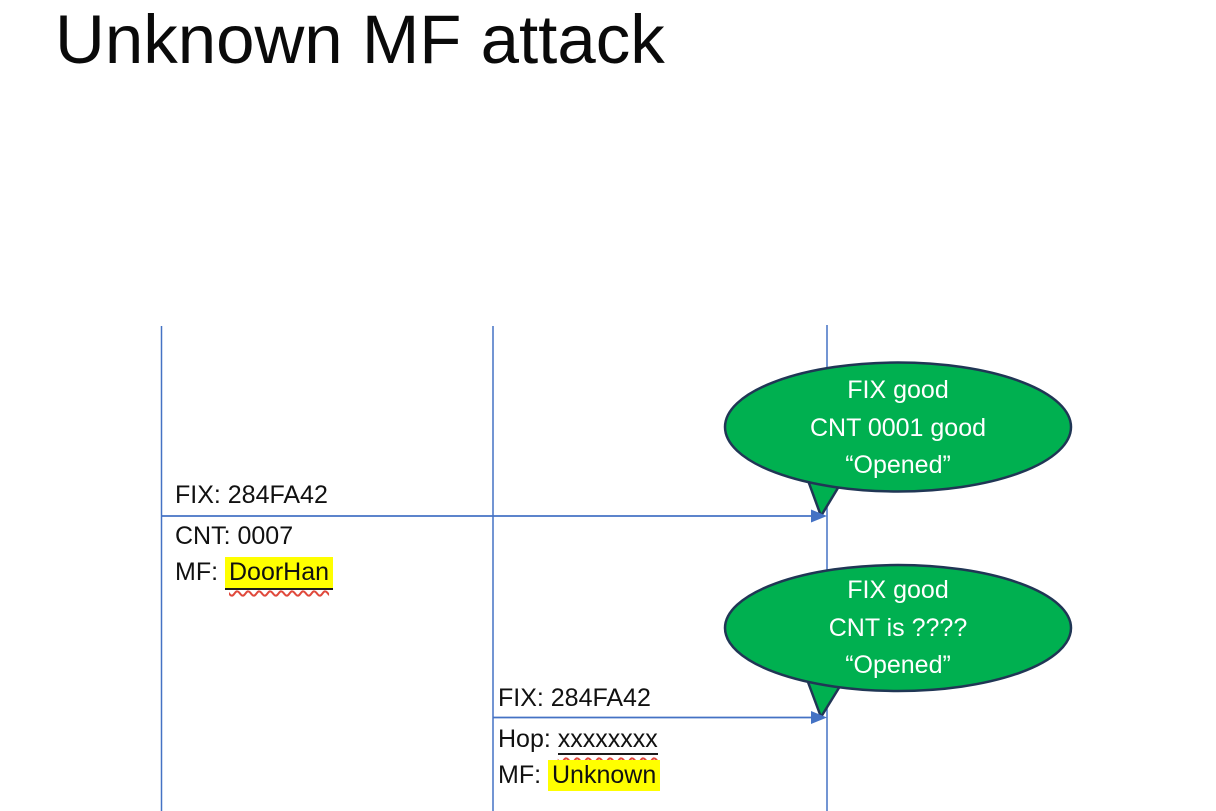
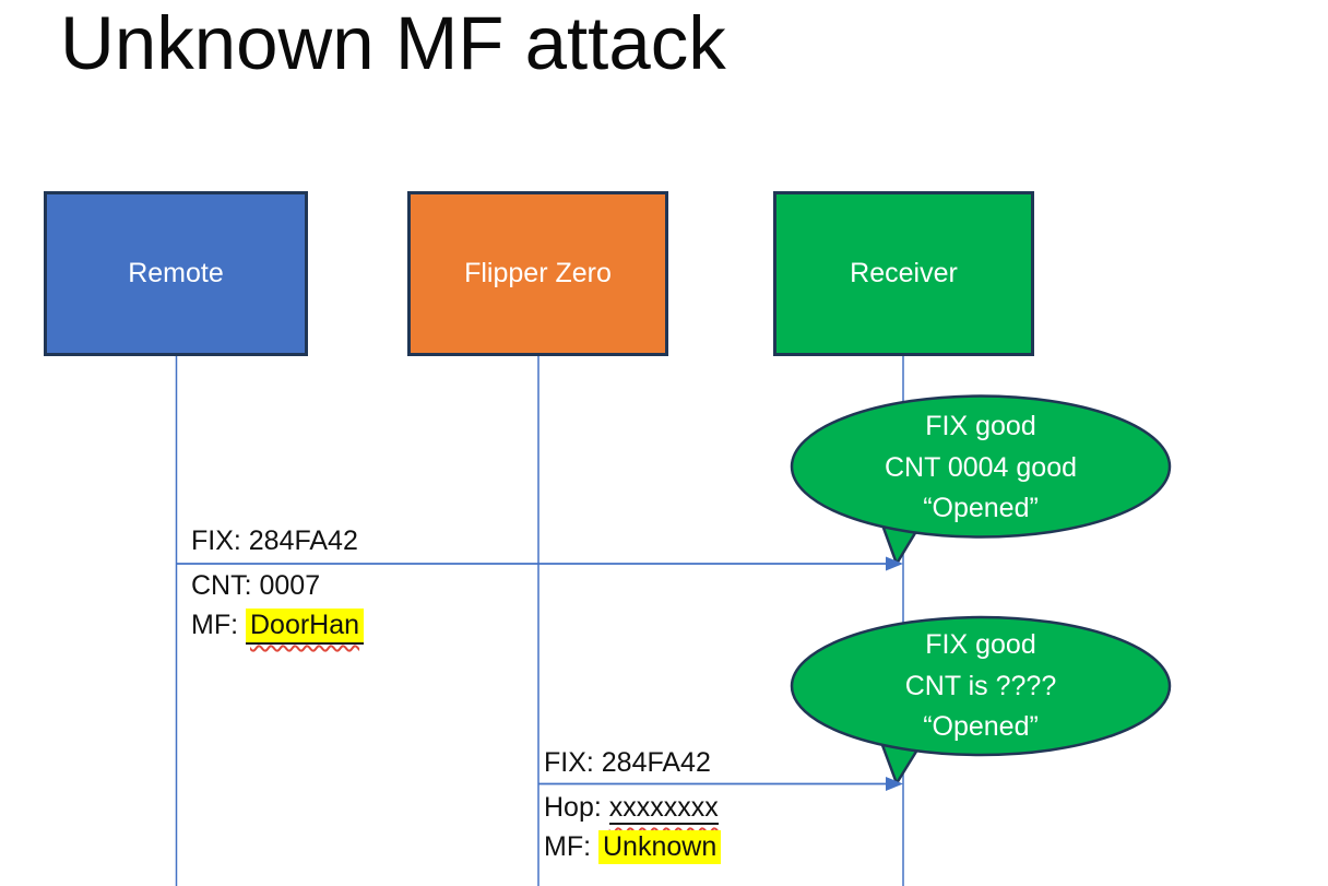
  Unknown MF attack
+ Remote
+ Flipper Zero
+ Receiver
  FIX: 284FA42
  CNT: 0007
  MF: DoorHan
  FIX: 284FA42
  Hop: xxxxxxxx
  MF: Unknown
  FIX good
- CNT 0001 good
+ CNT 0004 good
  “Opened”
  FIX good
  CNT is ????
  “Opened”
